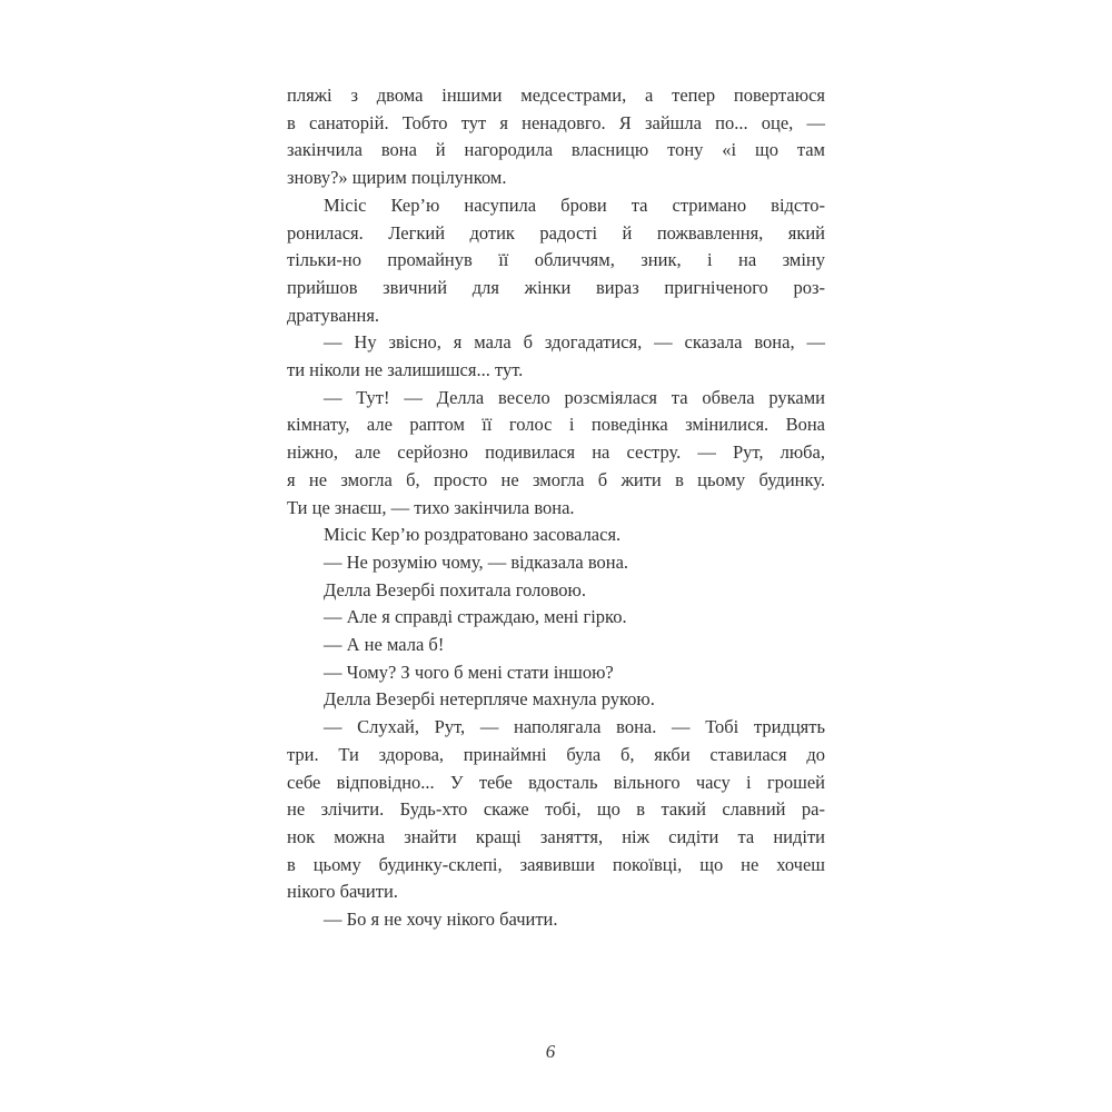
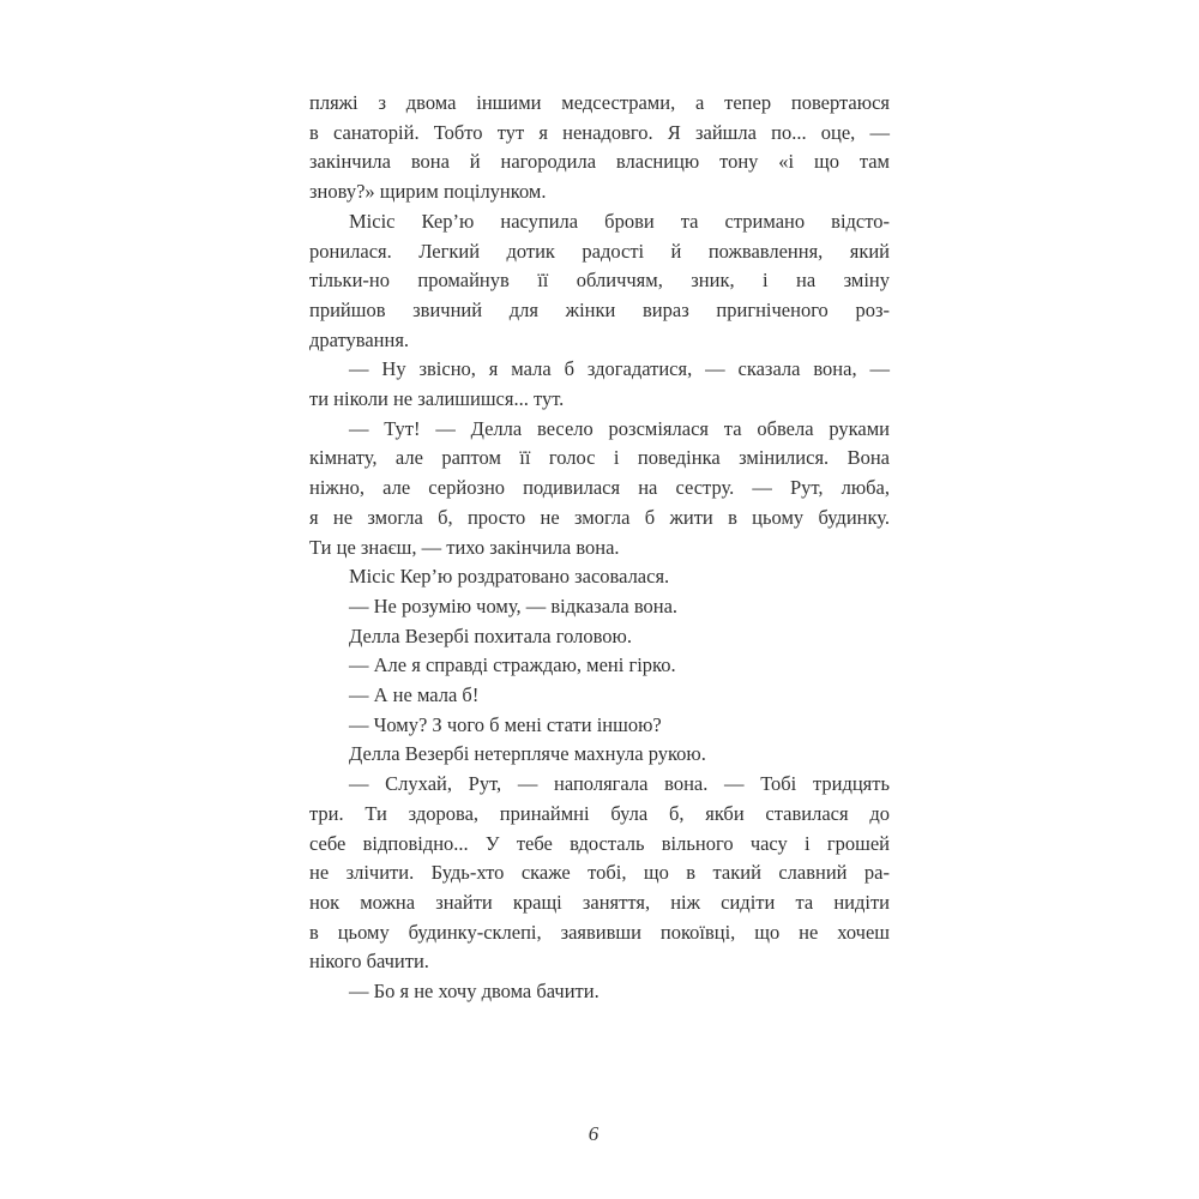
  пляжі з двома іншими медсестрами, а тепер повертаюся
  в санаторій. Тобто тут я ненадовго. Я зайшла по... оце, —
  закінчила вона й нагородила власницю тону «і що там
  знову?» щирим поцілунком.
  Місіс Кер’ю насупила брови та стримано відсто-
  ронилася. Легкий дотик радості й пожвавлення, який
  тільки-но промайнув її обличчям, зник, і на зміну
  прийшов звичний для жінки вираз пригніченого роз-
  дратування.
  — Ну звісно, я мала б здогадатися, — сказала вона, —
  ти ніколи не залишишся... тут.
  — Тут! — Делла весело розсміялася та обвела руками
  кімнату, але раптом її голос і поведінка змінилися. Вона
  ніжно, але серйозно подивилася на сестру. — Рут, люба,
  я не змогла б, просто не змогла б жити в цьому будинку.
  Ти це знаєш, — тихо закінчила вона.
  Місіс Кер’ю роздратовано засовалася.
  — Не розумію чому, — відказала вона.
  Делла Везербі похитала головою.
  — Але я справді страждаю, мені гірко.
  — А не мала б!
  — Чому? З чого б мені стати іншою?
  Делла Везербі нетерпляче махнула рукою.
  — Слухай, Рут, — наполягала вона. — Тобі тридцять
  три. Ти здорова, принаймні була б, якби ставилася до
  себе відповідно... У тебе вдосталь вільного часу і грошей
  не злічити. Будь-хто скаже тобі, що в такий славний ра-
  нок можна знайти кращі заняття, ніж сидіти та нидіти
  в цьому будинку-склепі, заявивши покоївці, що не хочеш
  нікого бачити.
- — Бо я не хочу нікого бачити.
+ — Бо я не хочу двома бачити.
  6
